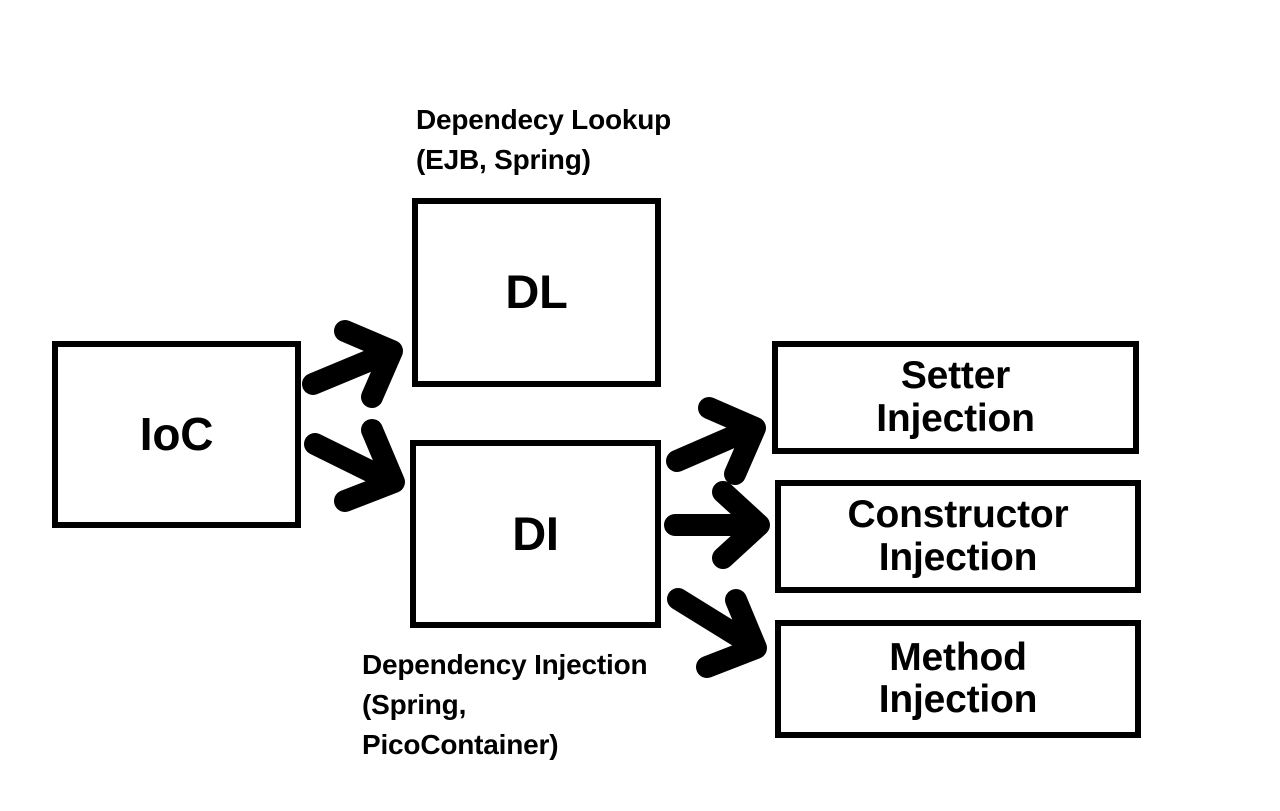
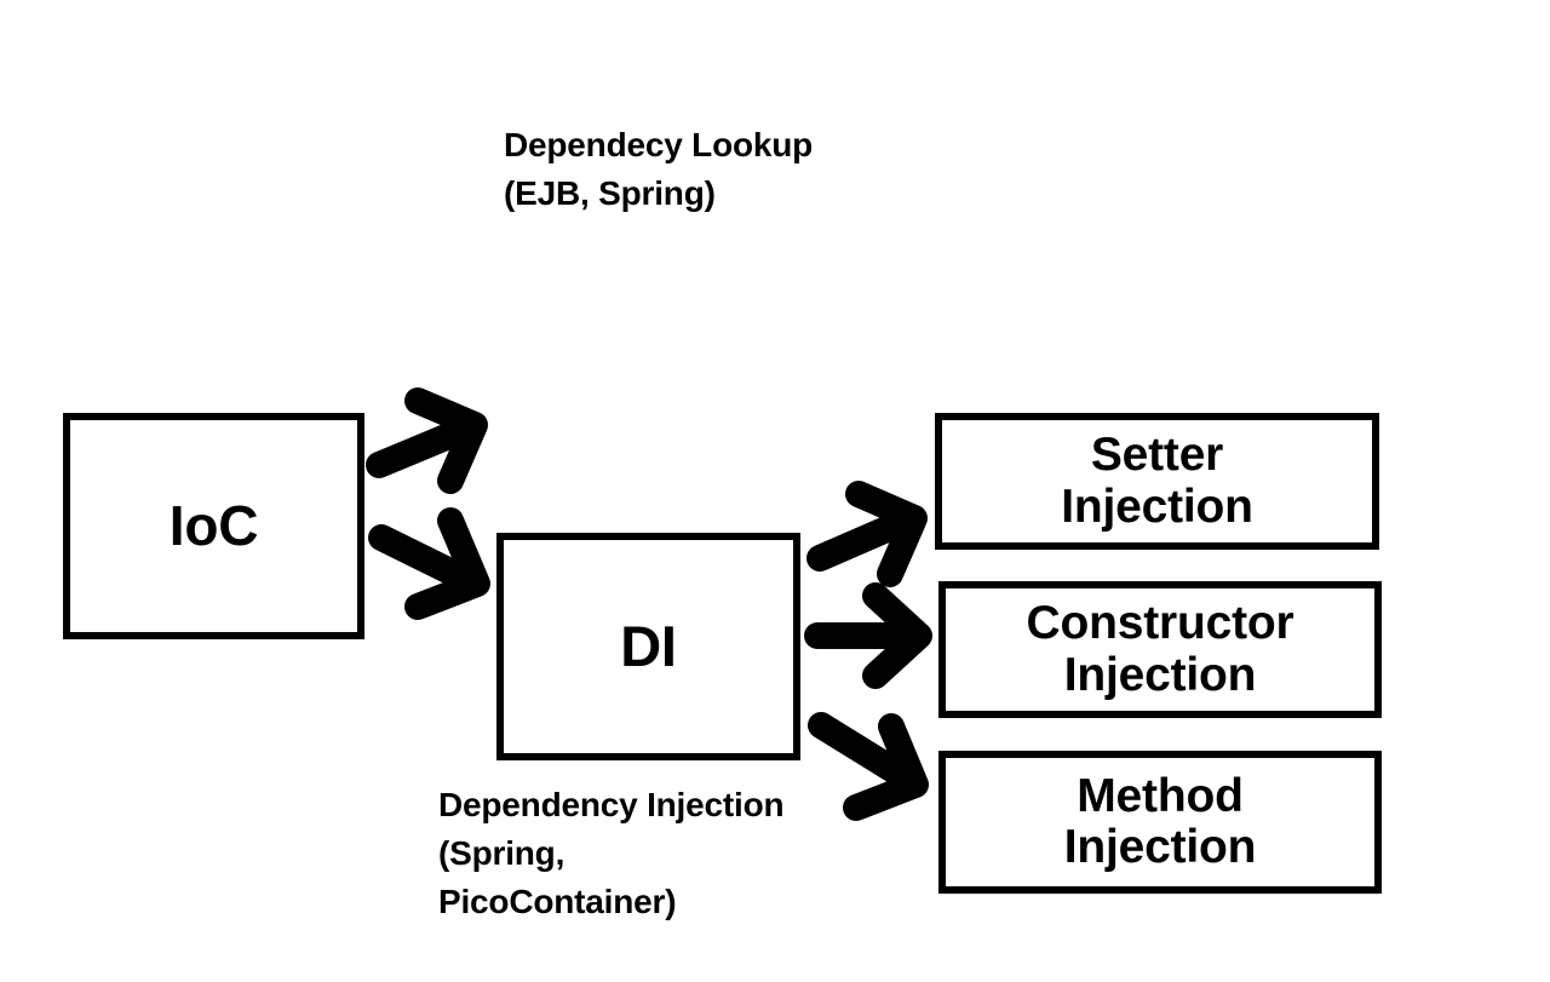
  IoC
- DL
  DI
  Setter
  Injection
  Constructor
  Injection
  Method
  Injection
  Dependecy Lookup
  (EJB, Spring)
  Dependency Injection
  (Spring,
  PicoContainer)
